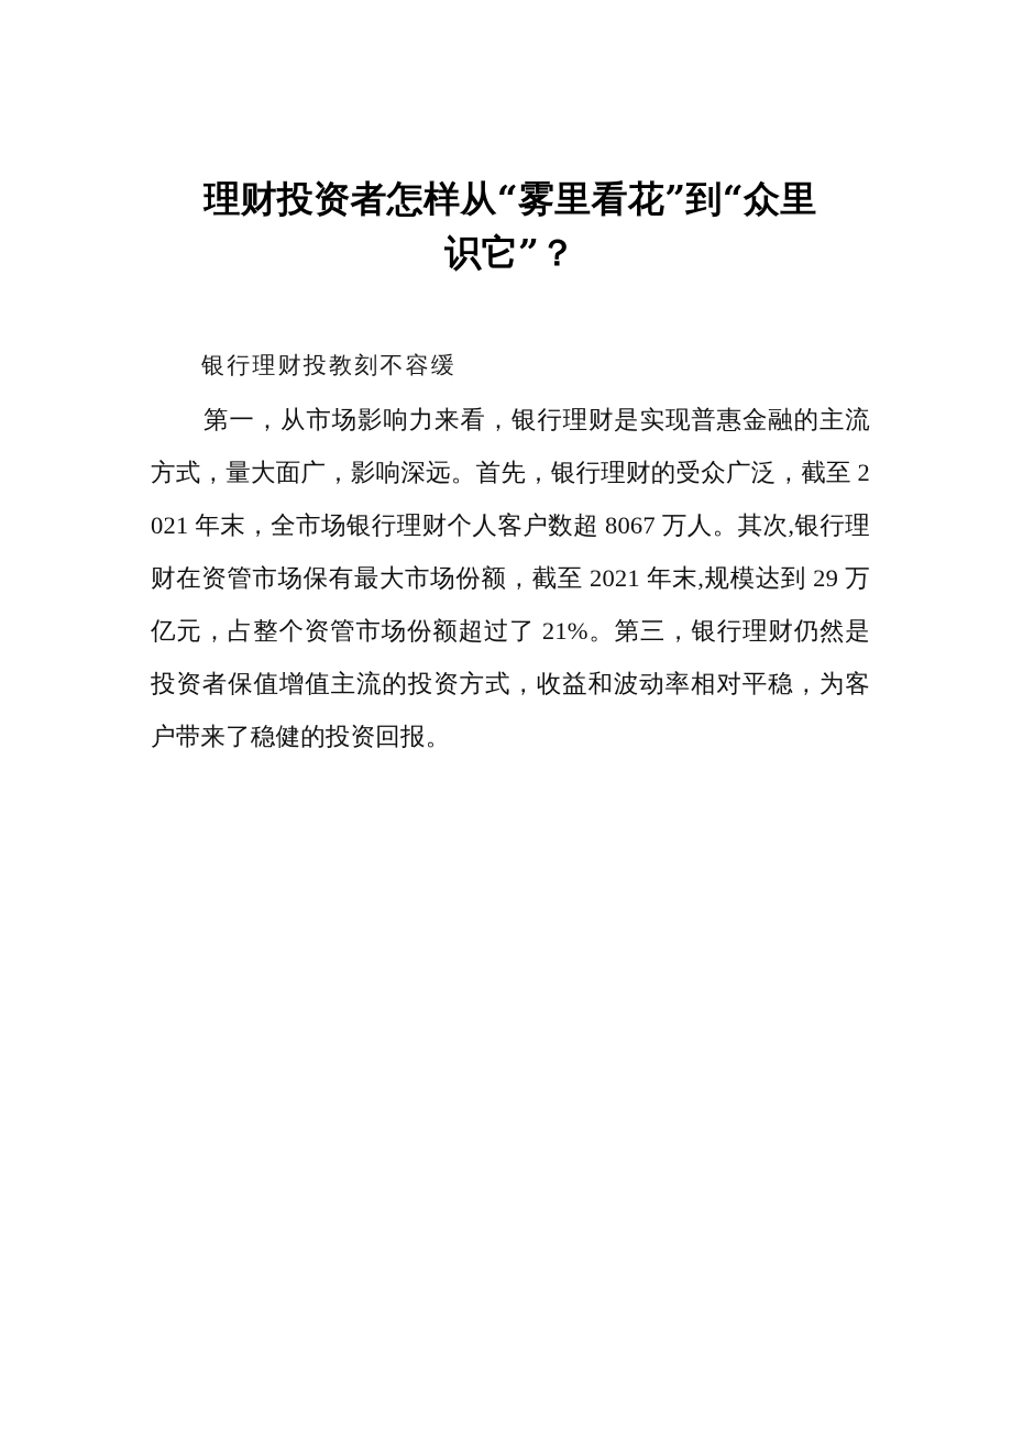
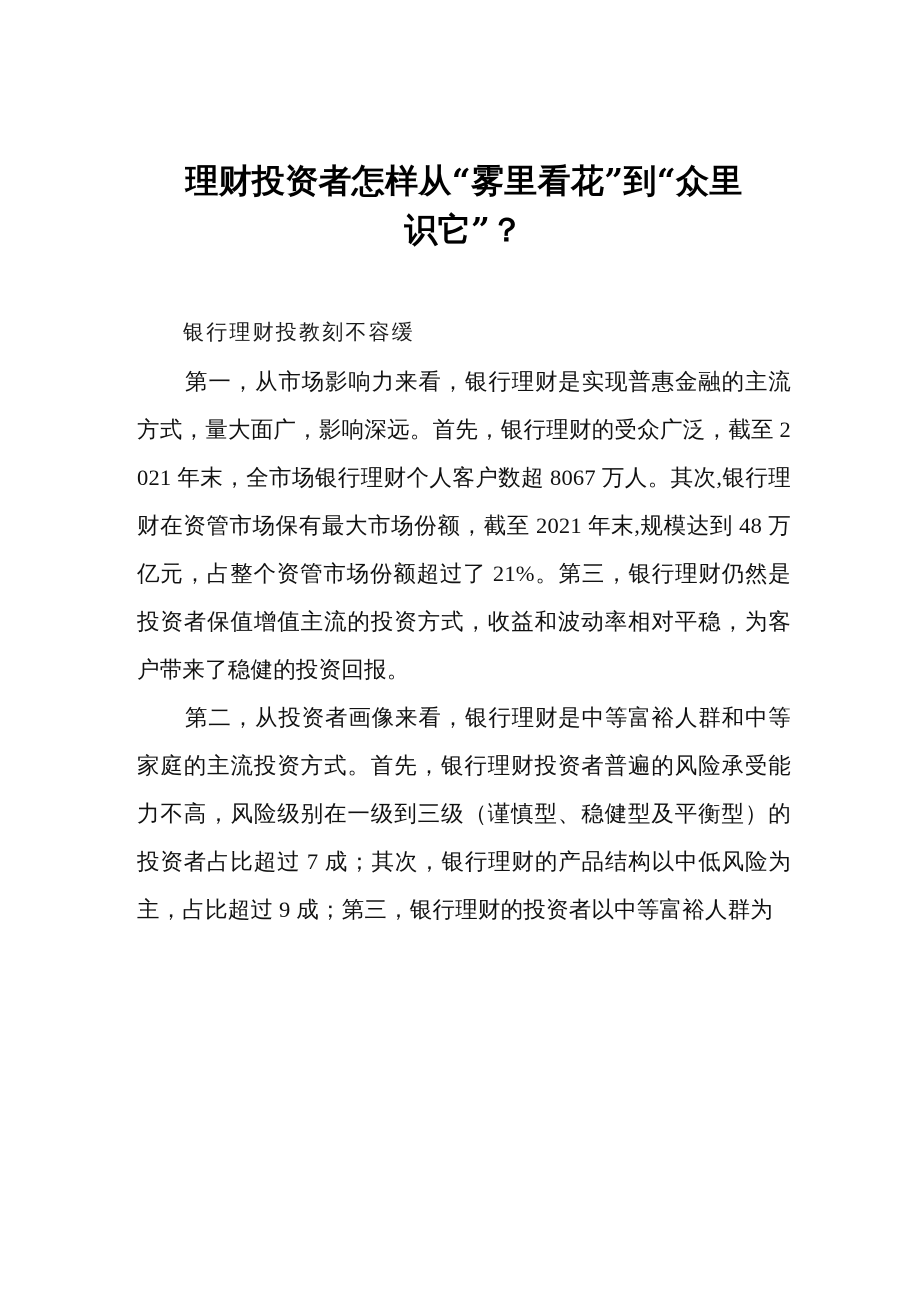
  理财投资者怎样从“雾里看花”到“众里
  识它”？
  银行理财投教刻不容缓
- 第一，从市场影响力来看，银行理财是实现普惠金融的主流方式，量大面广，影响深远。首先，银行理财的受众广泛，截至 2021 年末，全市场银行理财个人客户数超 8067 万人。其次,银行理财在资管市场保有最大市场份额，截至 2021 年末,规模达到 29 万亿元，占整个资管市场份额超过了 21%。第三，银行理财仍然是投资者保值增值主流的投资方式，收益和波动率相对平稳，为客户带来了稳健的投资回报。
+ 第一，从市场影响力来看，银行理财是实现普惠金融的主流方式，量大面广，影响深远。首先，银行理财的受众广泛，截至 2021 年末，全市场银行理财个人客户数超 8067 万人。其次,银行理财在资管市场保有最大市场份额，截至 2021 年末,规模达到 48 万亿元，占整个资管市场份额超过了 21%。第三，银行理财仍然是投资者保值增值主流的投资方式，收益和波动率相对平稳，为客户带来了稳健的投资回报。
+ 第二，从投资者画像来看，银行理财是中等富裕人群和中等家庭的主流投资方式。首先，银行理财投资者普遍的风险承受能力不高，风险级别在一级到三级（谨慎型、稳健型及平衡型）的投资者占比超过 7 成；其次，银行理财的产品结构以中低风险为主，占比超过 9 成；第三，银行理财的投资者以中等富裕人群为
